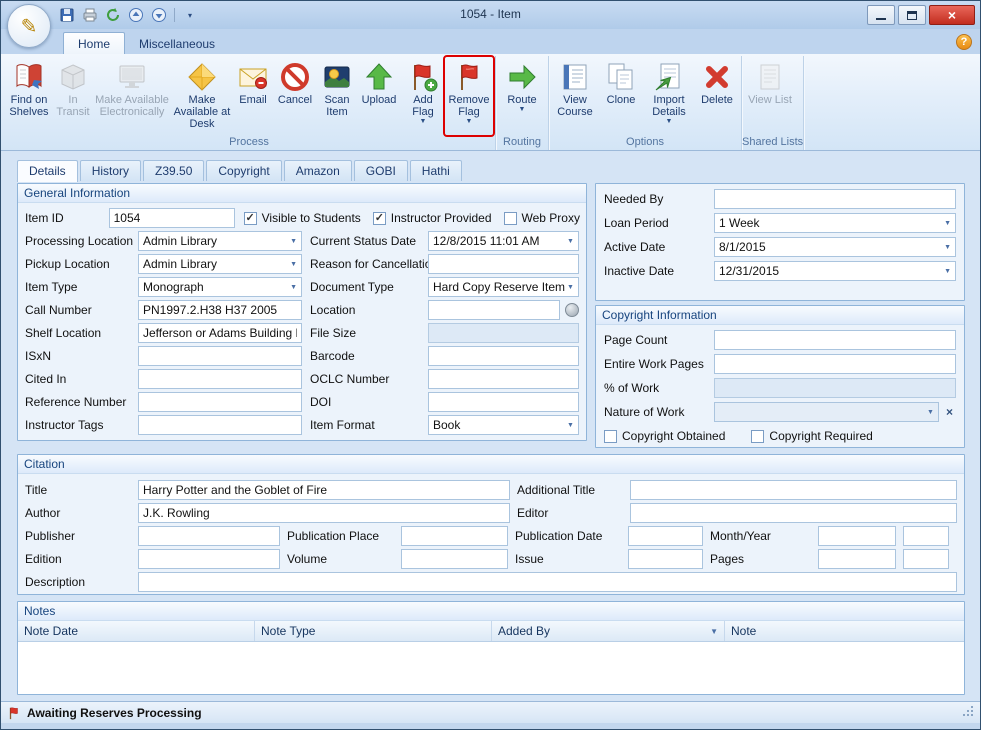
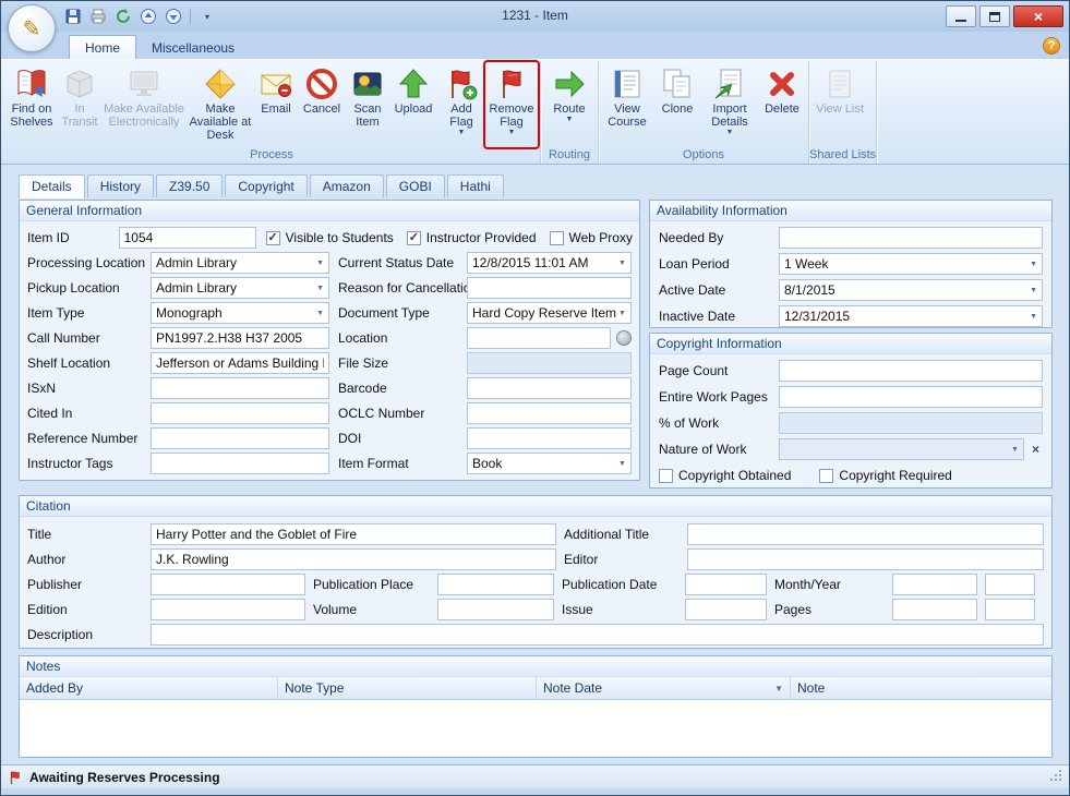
  ✎
  ▾
- 1054 - Item
+ 1231 - Item
  ×
  Home
  Miscellaneous
  ?
  Find on Shelves
  In Transit
  Make Available Electronically
  Make Available at Desk
  Email
  Cancel
  Scan Item
  Upload
  Add Flag
  Remove Flag
  Process
  Route
  Routing
  View Course
  Clone
  Import Details
  Delete
  Options
  View List
  Shared Lists
  Details
  History
  Z39.50
  Copyright
  Amazon
  GOBI
  Hathi
  General Information
  Item ID
  1054
  Visible to Students
  Instructor Provided
  Web Proxy
  Processing Location
  Admin Library
  Current Status Date
  12/8/2015 11:01 AM
  Pickup Location
  Admin Library
  Reason for Cancellati
  Item Type
  Monograph
  Document Type
  Hard Copy Reserve Item
  Call Number
  PN1997.2.H38 H37 2005
  Location
  Shelf Location
  Jefferson or Adams Building
  File Size
  ISxN
  Barcode
  Cited In
  OCLC Number
  Reference Number
  DOI
  Instructor Tags
  Item Format
  Book
+ Availability Information
  Needed By
  Loan Period
  1 Week
  Active Date
  8/1/2015
  Inactive Date
  12/31/2015
  Copyright Information
  Page Count
  Entire Work Pages
  % of Work
  Nature of Work
  ×
  Copyright Obtained
  Copyright Required
  Citation
  Title
  Harry Potter and the Goblet of Fire
  Additional Title
  Author
  J.K. Rowling
  Editor
  Publisher
  Publication Place
  Publication Date
  Month/Year
  Edition
  Volume
  Issue
  Pages
  Description
  Notes
- Note Date
+ Added By
  Note Type
- Added By
+ Note Date
  ▼
  Note
  Awaiting Reserves Processing
